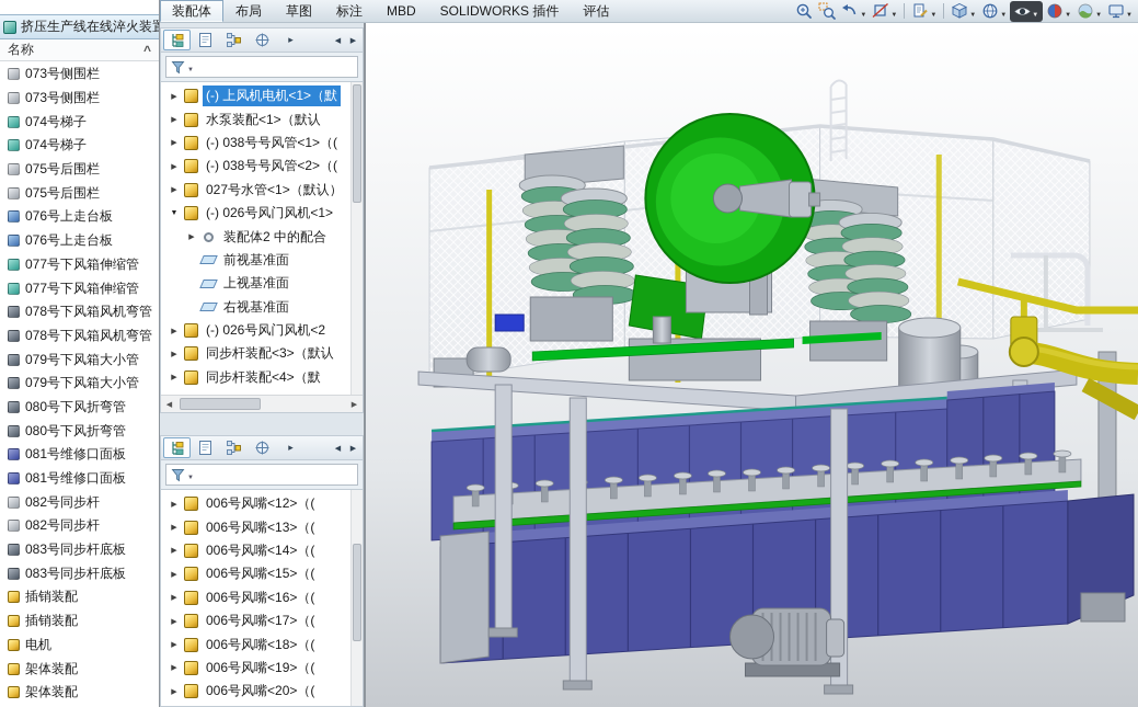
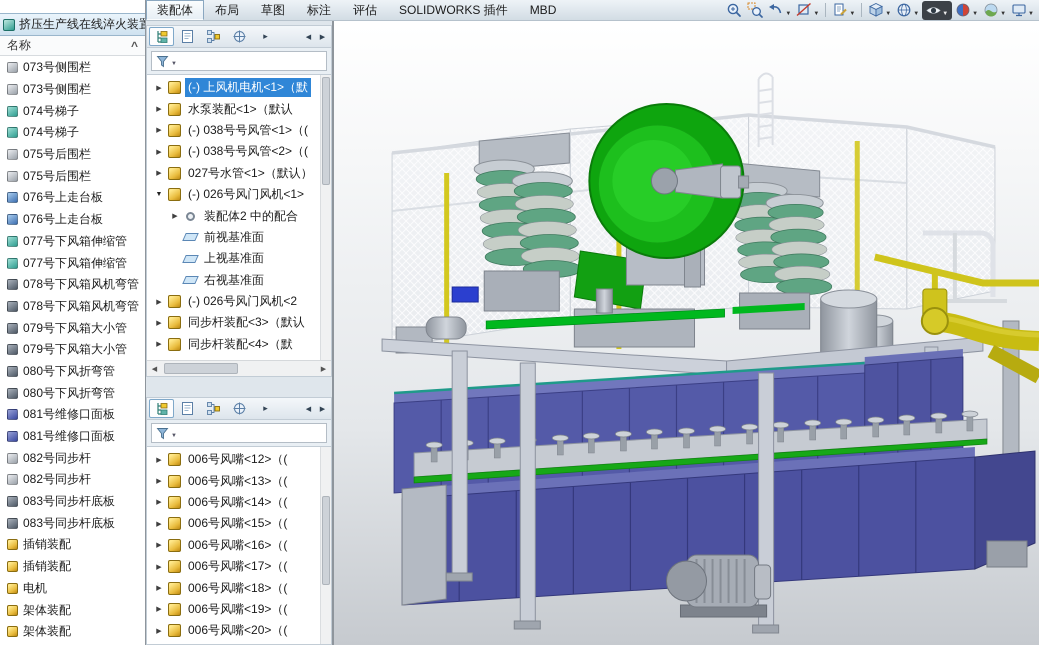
  挤压生产线在线淬火装
  名称
  073号侧围栏
  073号侧围栏
  074号梯子
  074号梯子
  075号后围栏
  075号后围栏
  076号上走台板
  076号上走台板
  077号下风箱伸缩管
  077号下风箱伸缩管
  078号下风箱风机弯管
  078号下风箱风机弯管
  079号下风箱大小管
  079号下风箱大小管
  080号下风折弯管
  080号下风折弯管
  081号维修口面板
  081号维修口面板
  082号同步杆
  082号同步杆
  083号同步杆底板
  083号同步杆底板
  插销装配
  插销装配
  电机
  架体装配
  架体装配
  装配体
  布局
  草图
  标注
- MBD
+ 评估
  SOLIDWORKS 插件
- 评估
+ MBD
  (-) 上风机电机<1>（默
  水泵装配<1>（默认
  (-) 038号号风管<1>（(
  (-) 038号号风管<2>（(
  027号水管<1>（默认）
  (-) 026号风门风机<1>
  装配体2 中的配合
  前视基准面
  上视基准面
  右视基准面
  (-) 026号风门风机<2
  同步杆装配<3>（默认
  同步杆装配<4>（默
  006号风嘴<12>（(
  006号风嘴<13>（(
  006号风嘴<14>（(
  006号风嘴<15>（(
  006号风嘴<16>（(
  006号风嘴<17>（(
  006号风嘴<18>（(
  006号风嘴<19>（(
  006号风嘴<20>（(
